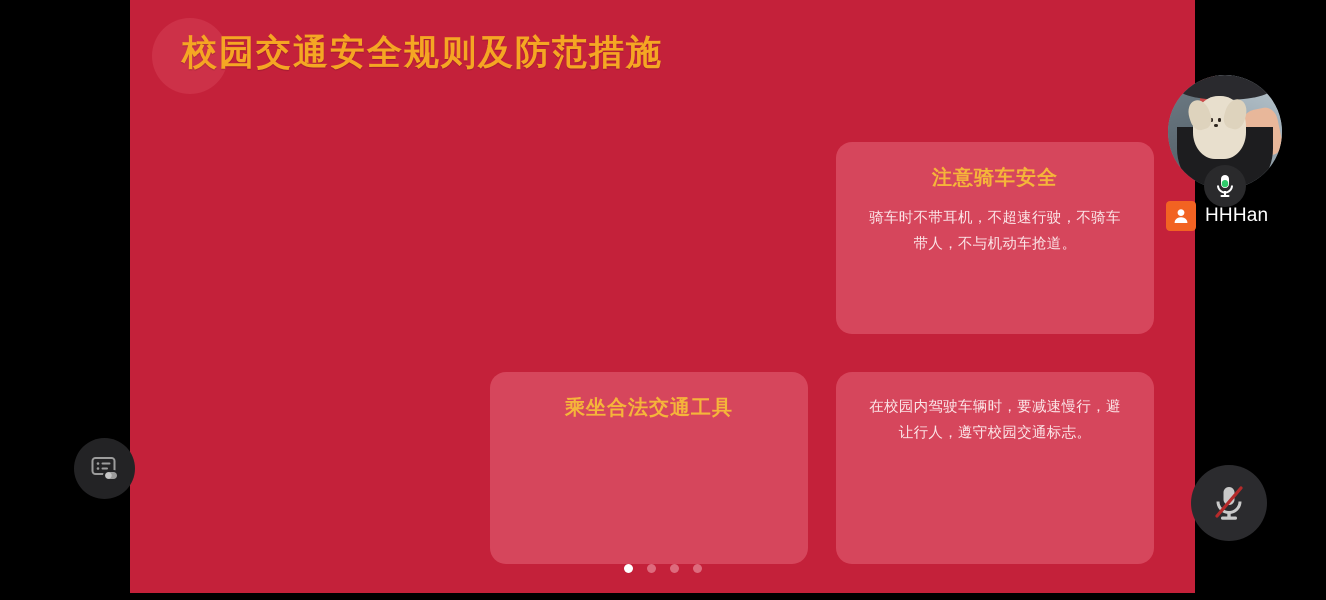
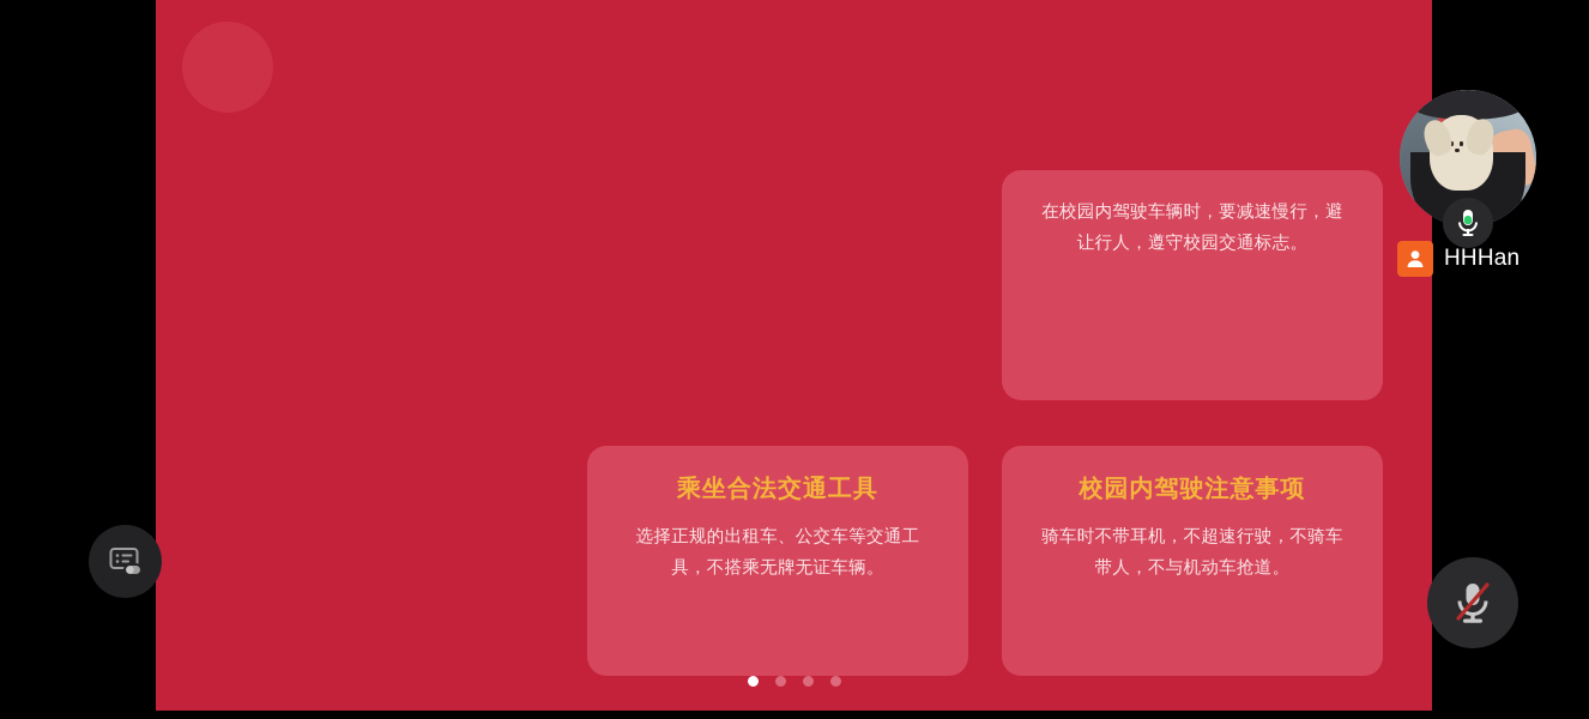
- 校园交通安全规则及防范措施
- 注意骑车安全
- 骑车时不带耳机，不超速行驶，不骑车带人，不与机动车抢道。
+ 在校园内驾驶车辆时，要减速慢行，避让行人，遵守校园交通标志。
  乘坐合法交通工具
+ 选择正规的出租车、公交车等交通工具，不搭乘无牌无证车辆。
+ 校园内驾驶注意事项
- 在校园内驾驶车辆时，要减速慢行，避让行人，遵守校园交通标志。
+ 骑车时不带耳机，不超速行驶，不骑车带人，不与机动车抢道。
  HHHan
